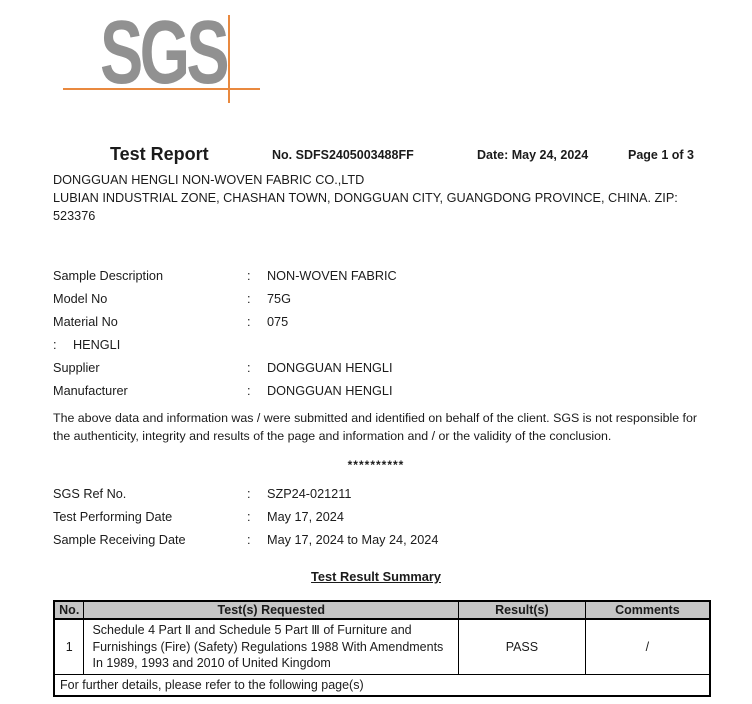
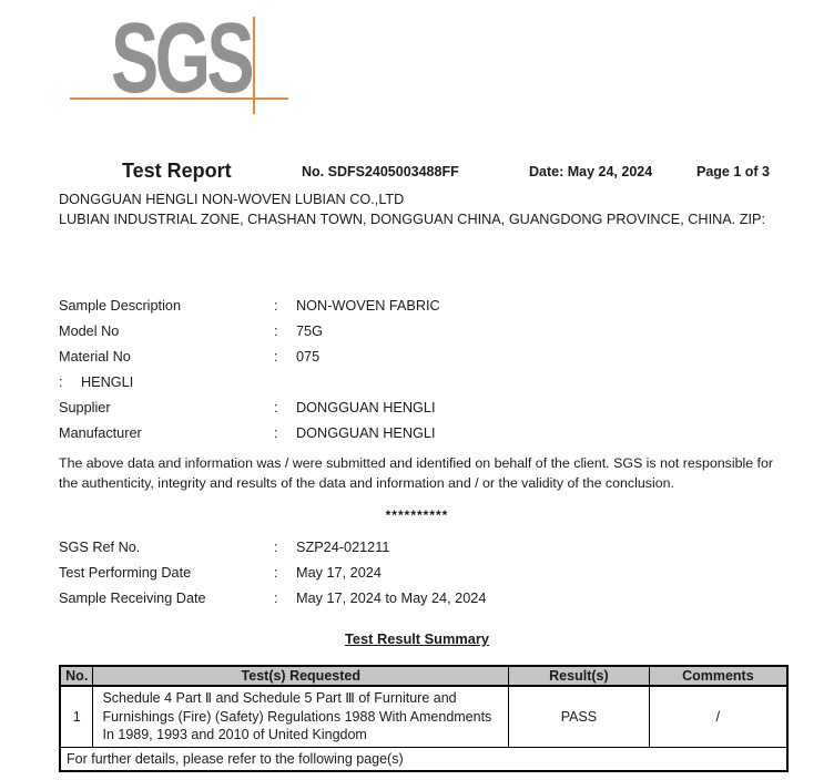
  SGS
  Test Report
  No. SDFS2405003488FF
  Date: May 24, 2024
  Page 1 of 3
- DONGGUAN HENGLI NON-WOVEN FABRIC CO.,LTD
+ DONGGUAN HENGLI NON-WOVEN LUBIAN CO.,LTD
- LUBIAN INDUSTRIAL ZONE, CHASHAN TOWN, DONGGUAN CITY, GUANGDONG PROVINCE, CHINA. ZIP:
+ LUBIAN INDUSTRIAL ZONE, CHASHAN TOWN, DONGGUAN CHINA, GUANGDONG PROVINCE, CHINA. ZIP:
- 523376
  Sample Description
  :
  NON-WOVEN FABRIC
  Model No
  :
  75G
  Material No
  :
  075
  :
  HENGLI
  Supplier
  :
  DONGGUAN HENGLI
  Manufacturer
  :
  DONGGUAN HENGLI
- The above data and information was / were submitted and identified on behalf of the client. SGS is not responsible for the authenticity, integrity and results of the page and information and / or the validity of the conclusion.
+ The above data and information was / were submitted and identified on behalf of the client. SGS is not responsible for the authenticity, integrity and results of the data and information and / or the validity of the conclusion.
  **********
  SGS Ref No.
  :
  SZP24-021211
  Test Performing Date
  :
  May 17, 2024
  Sample Receiving Date
  :
  May 17, 2024 to May 24, 2024
  Test Result Summary
  No.	Test(s) Requested	Result(s)	Comments
  1	Schedule 4 Part Ⅱ and Schedule 5 Part Ⅲ of Furniture and Furnishings (Fire) (Safety) Regulations 1988 With Amendments In 1989, 1993 and 2010 of United Kingdom	PASS	/
  For further details, please refer to the following page(s)
